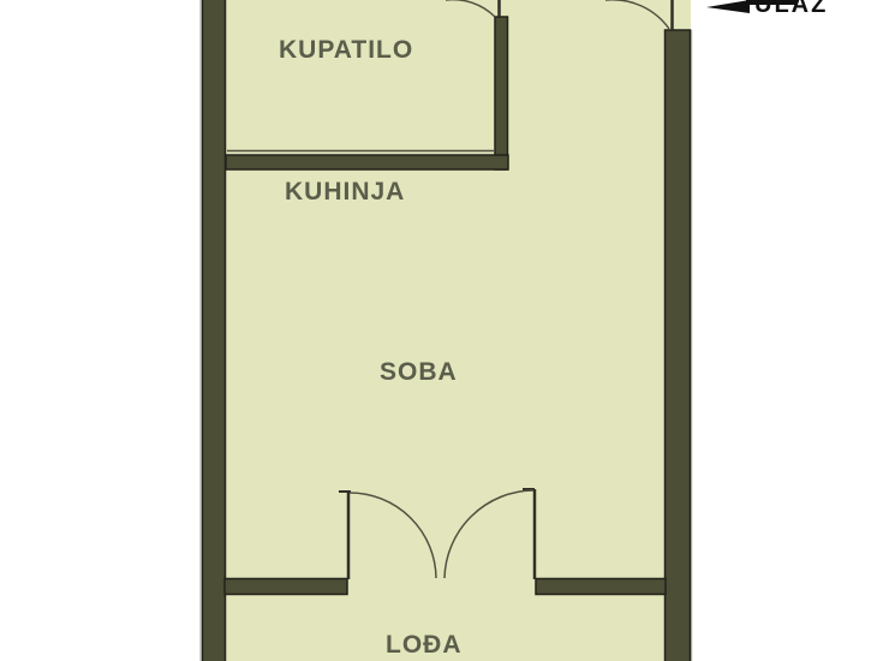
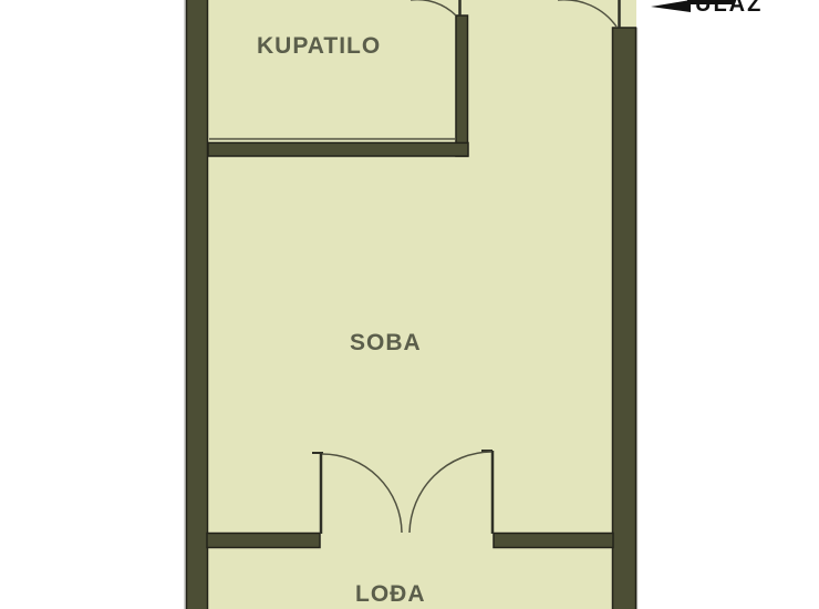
  KUPATILO
- KUHINJA
  SOBA
  LOĐA
  ULAZ
